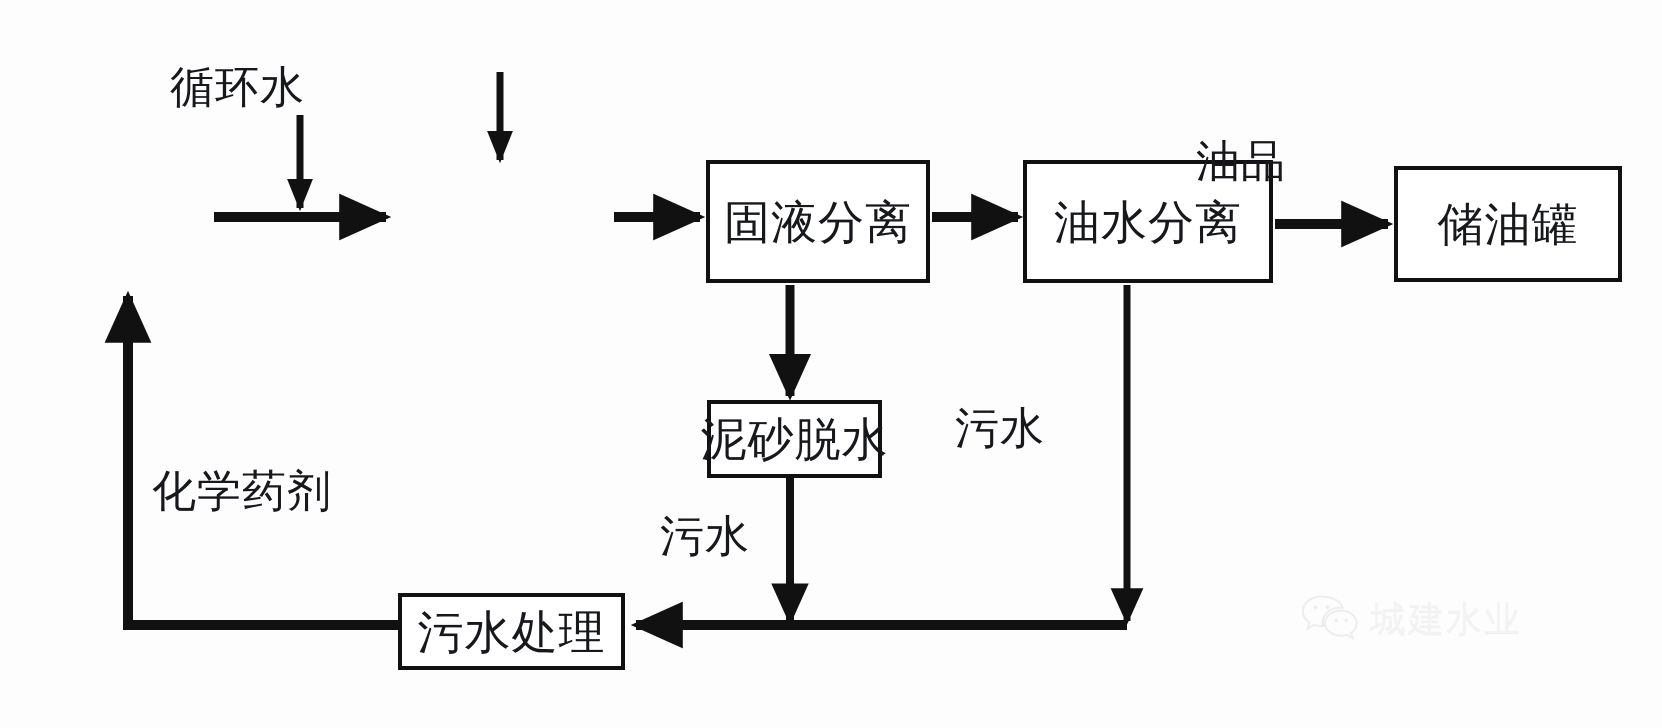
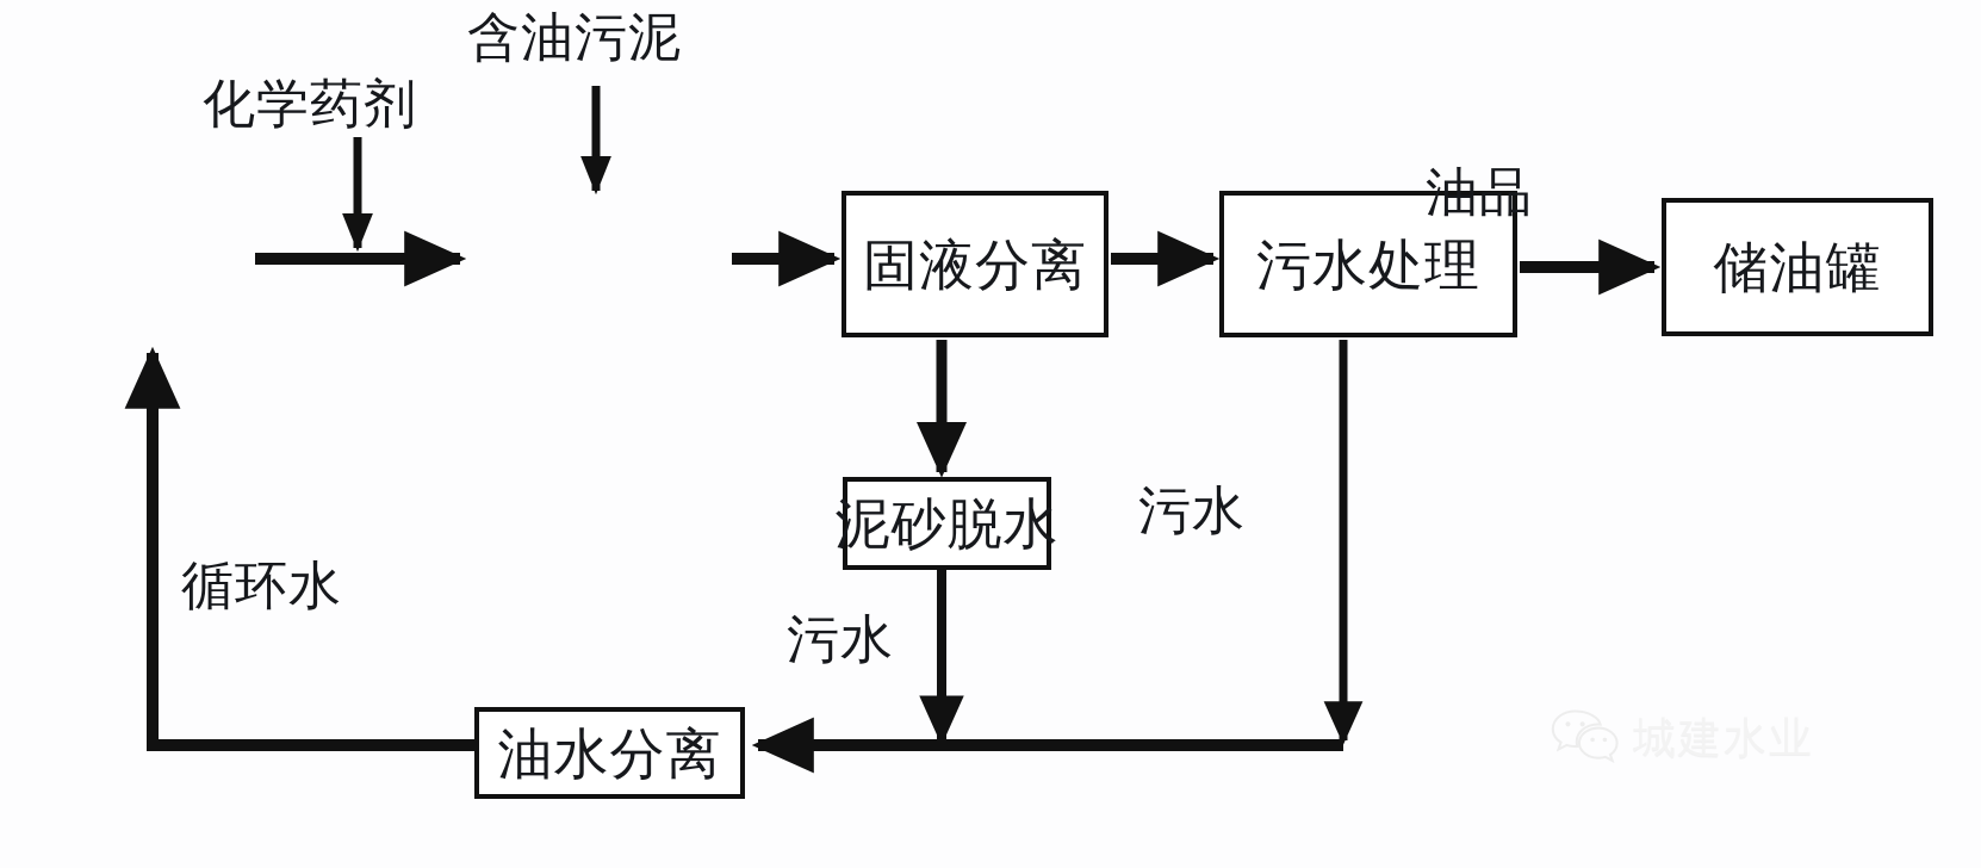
  固液分离
- 油水分离
+ 污水处理
  储油罐
  泥砂脱水
- 污水处理
+ 油水分离
- 循环水
+ 化学药剂
+ 含油污泥
  油品
  污水
  污水
- 化学药剂
+ 循环水
